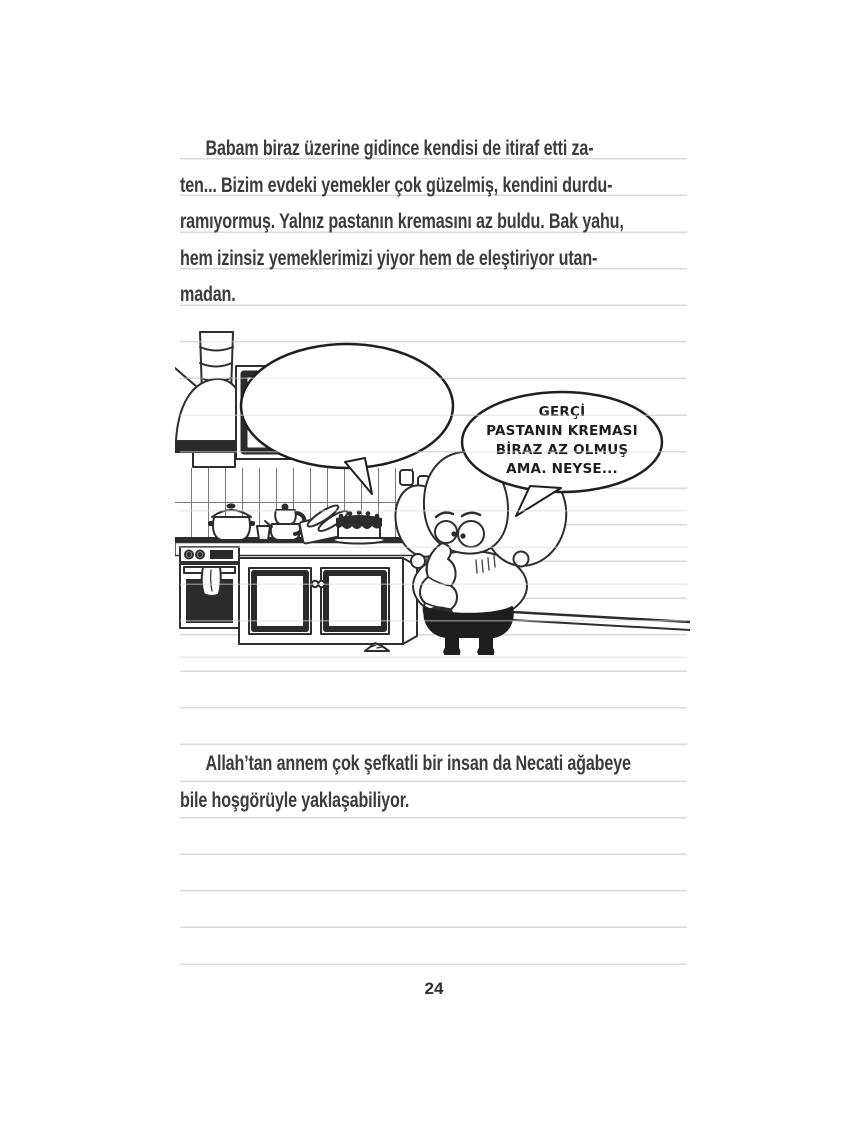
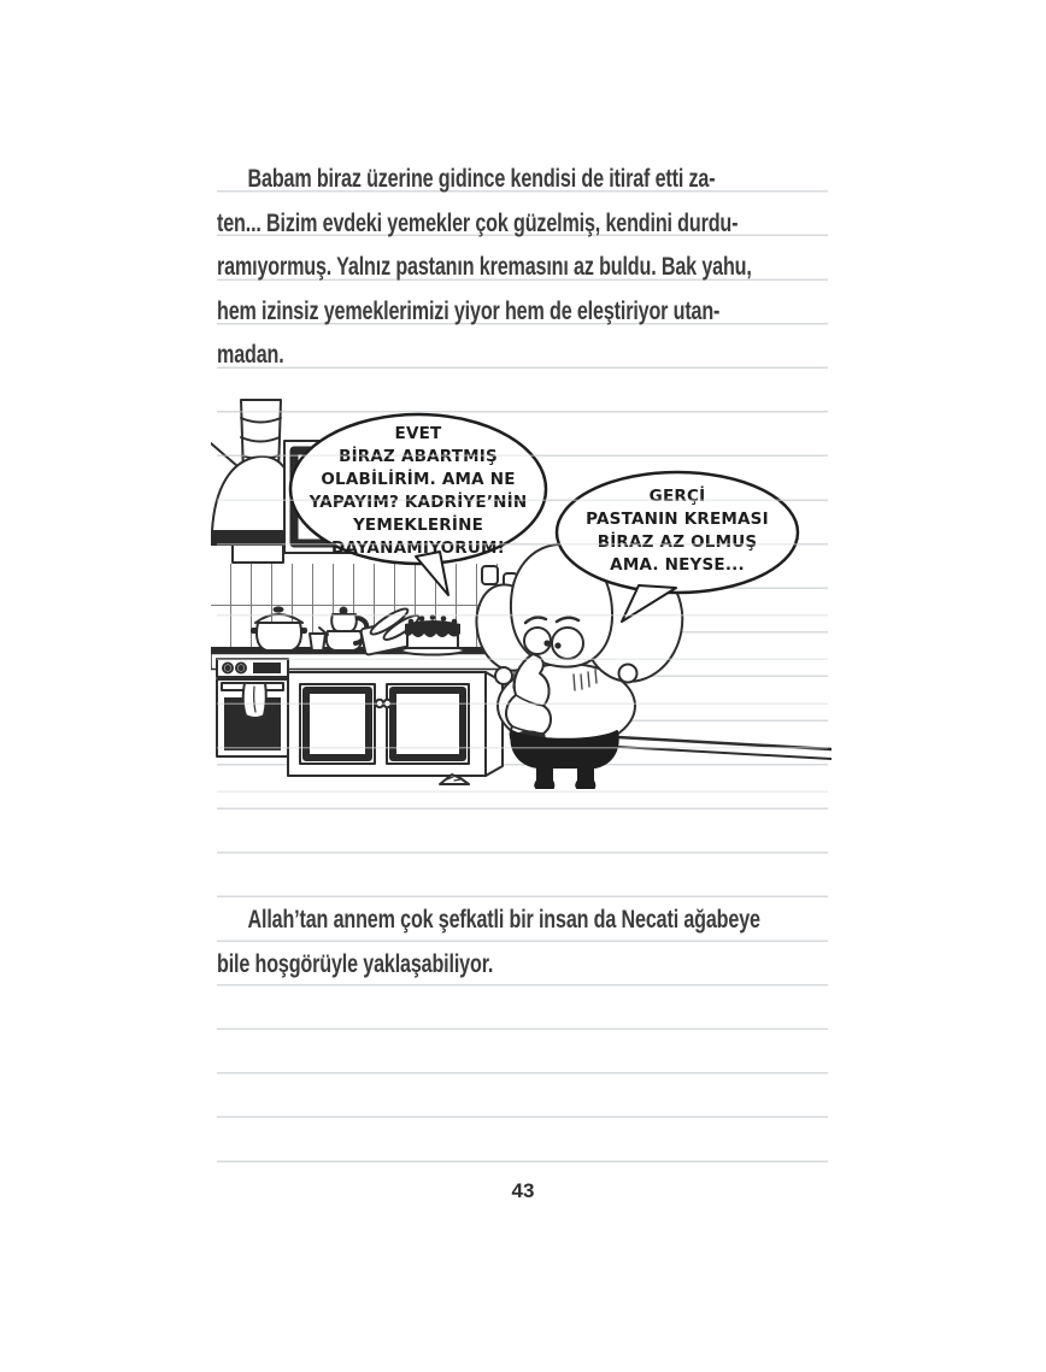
  Babam biraz üzerine gidince kendisi de itiraf etti za-
  ten... Bizim evdeki yemekler çok güzelmiş, kendini durdu-
  ramıyormuş. Yalnız pastanın kremasını az buldu. Bak yahu,
  hem izinsiz yemeklerimizi yiyor hem de eleştiriyor utan-
  madan.
  Allah’tan annem çok şefkatli bir insan da Necati ağabeye
  bile hoşgörüyle yaklaşabiliyor.
+ EVET
+ BİRAZ ABARTMIŞ
+ OLABİLİRİM. AMA NE
+ YAPAYIM? KADRİYE’NİN
+ YEMEKLERİNE
+ DAYANAMIYORUM!
  GERÇİ
  PASTANIN KREMASI
  BİRAZ AZ OLMUŞ
  AMA. NEYSE...
- 24
+ 43
